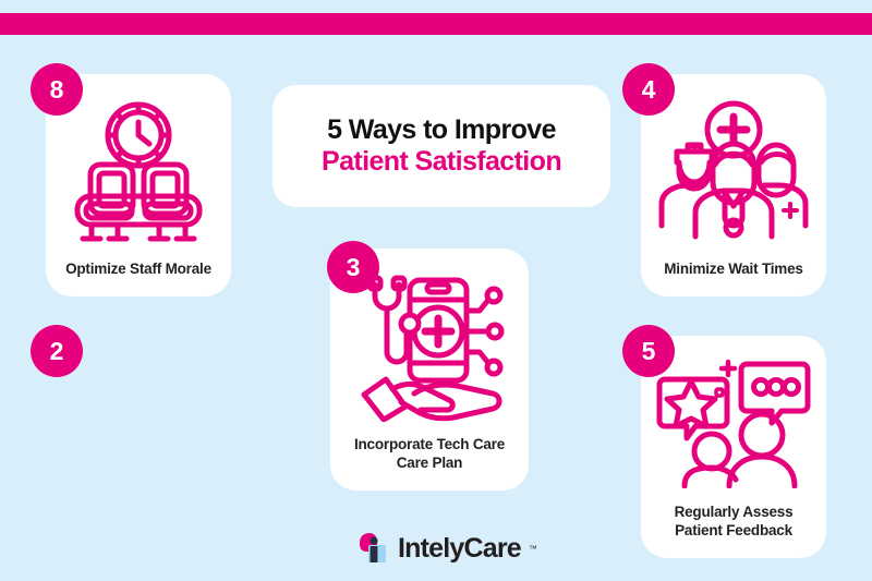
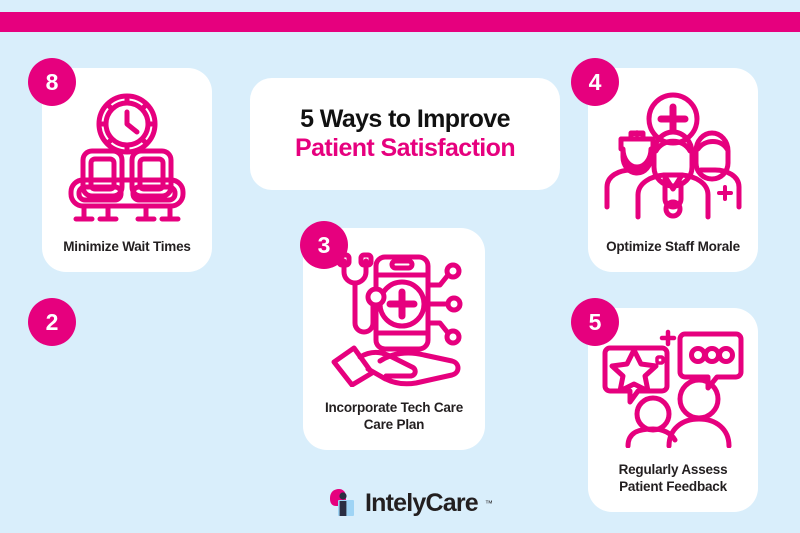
- Optimize Staff Morale
+ Minimize Wait Times
  8
  2
  Incorporate Tech Care Care Plan
  3
- Minimize Wait Times
+ Optimize Staff Morale
  4
  Regularly Assess Patient Feedback
  5
  5 Ways to Improve
  Patient Satisfaction
  IntelyCare
  ™
